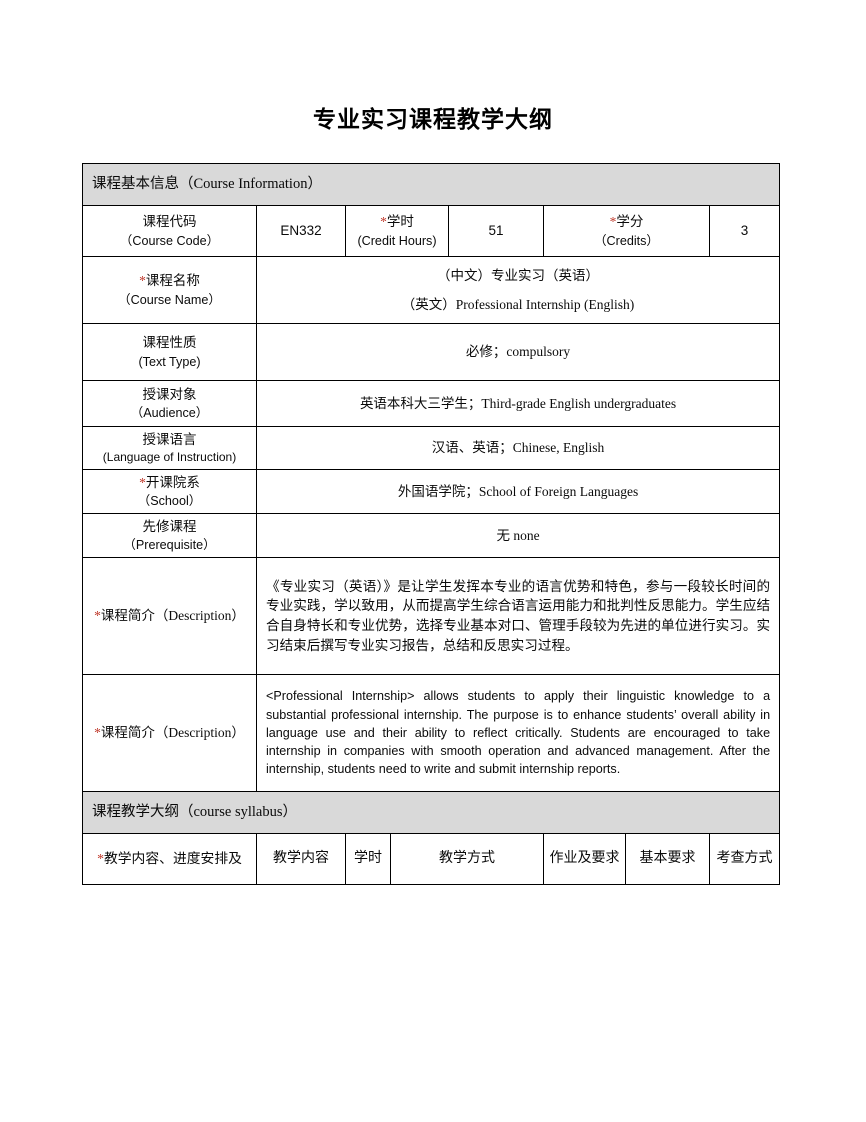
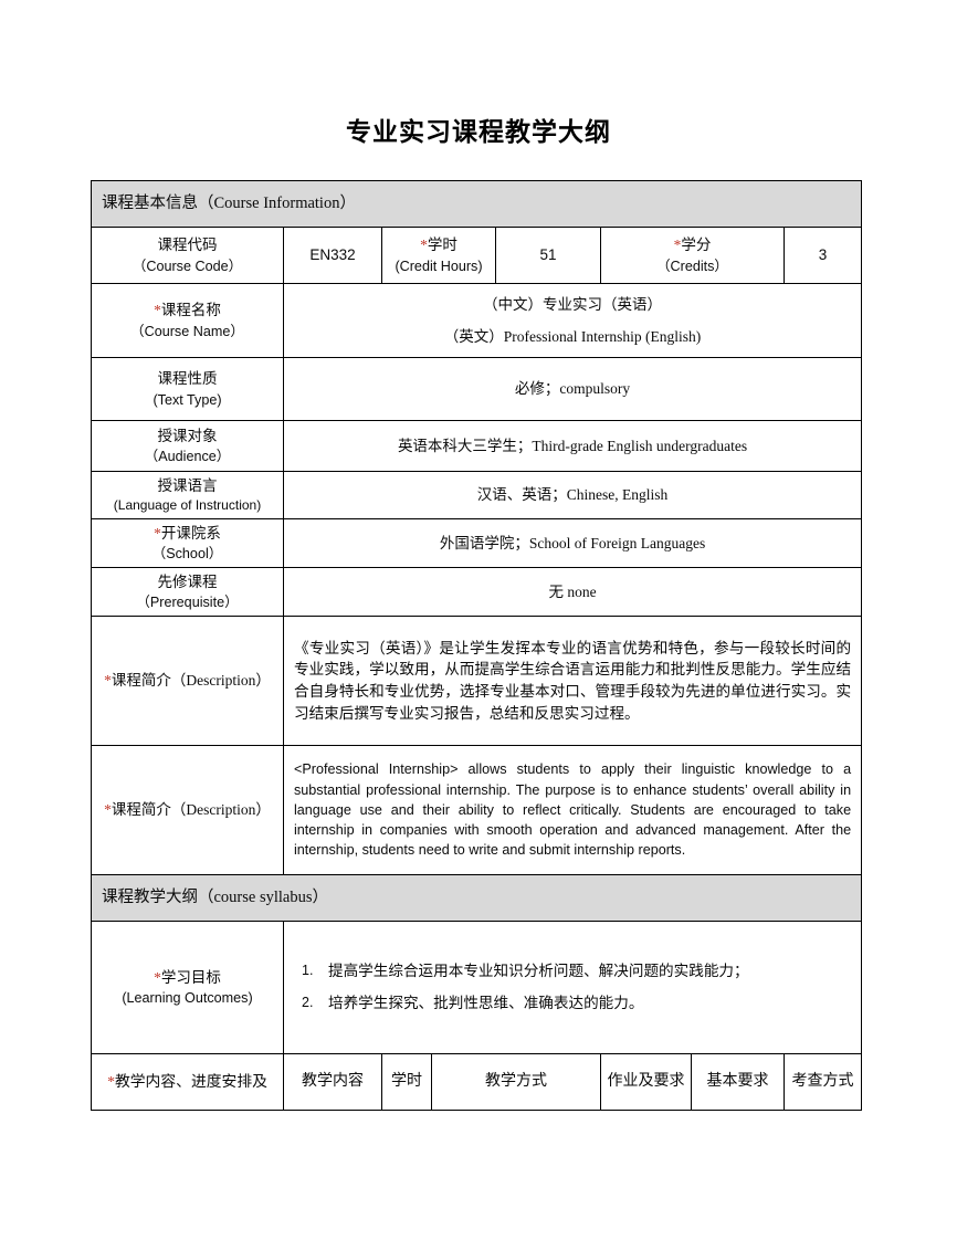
  专业实习课程教学大纲
  课程基本信息（Course Information）
  课程代码 （Course Code）	EN332	*学时 (Credit Hours)	51	*学分 （Credits）	3
  *课程名称 （Course Name）	（中文）专业实习（英语） （英文）Professional Internship (English)
  课程性质 (Text Type)	必修；compulsory
  授课对象 （Audience）	英语本科大三学生；Third-grade English undergraduates
  授课语言 (Language of Instruction)	汉语、英语；Chinese, English
  *开课院系 （School）	外国语学院；School of Foreign Languages
  先修课程 （Prerequisite）	无 none
  *课程简介（Description）	《专业实习（英语）》是让学生发挥本专业的语言优势和特色，参与一段较长时间的专业实践，学以致用，从而提高学生综合语言运用能力和批判性反思能力。学生应结合自身特长和专业优势，选择专业基本对口、管理手段较为先进的单位进行实习。实习结束后撰写专业实习报告，总结和反思实习过程。
  *课程简介（Description）	<Professional Internship> allows students to apply their linguistic knowledge to a substantial professional internship. The purpose is to enhance students’ overall ability in language use and their ability to reflect critically. Students are encouraged to take internship in companies with smooth operation and advanced management. After the internship, students need to write and submit internship reports.
  课程教学大纲（course syllabus）
+ *学习目标 (Learning Outcomes)	1. 提高学生综合运用本专业知识分析问题、解决问题的实践能力； 2. 培养学生探究、批判性思维、准确表达的能力。
  *教学内容、进度安排及	教学内容	学时	教学方式	作业及要求	基本要求	考查方式
